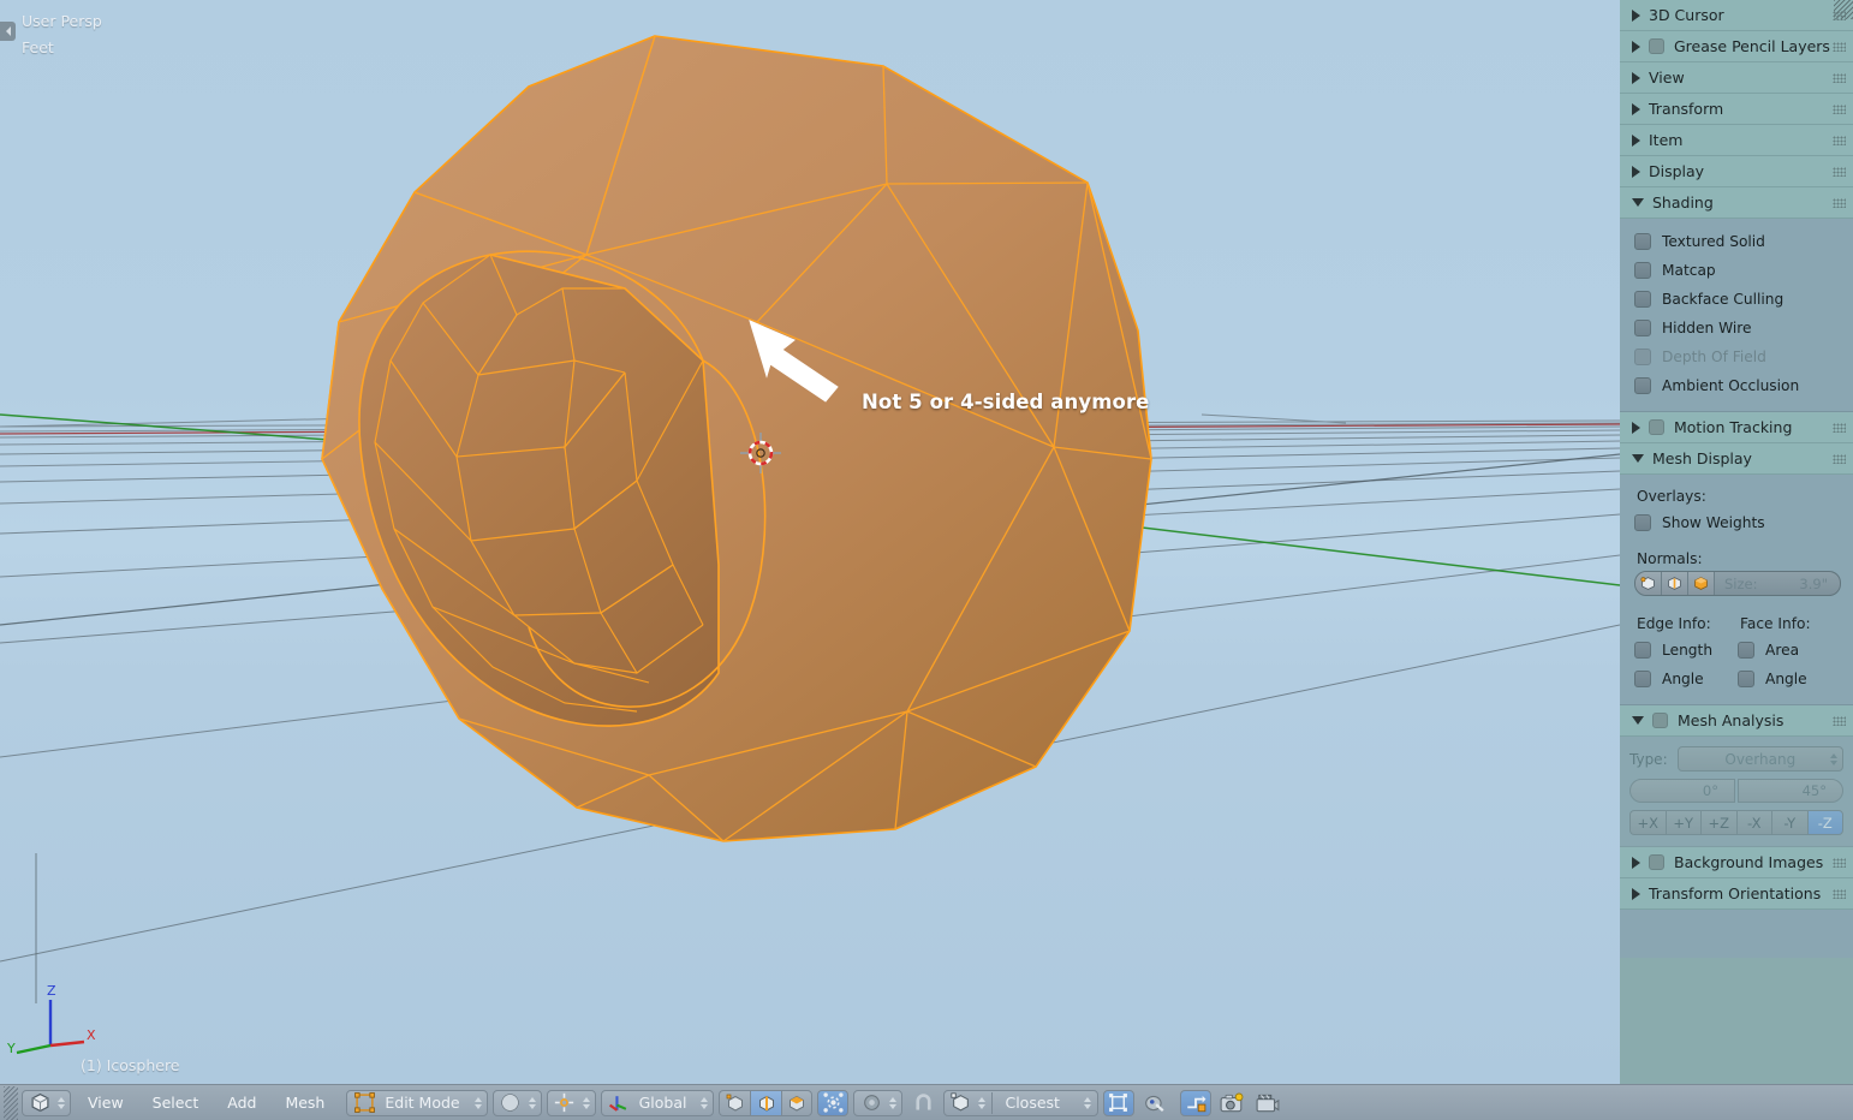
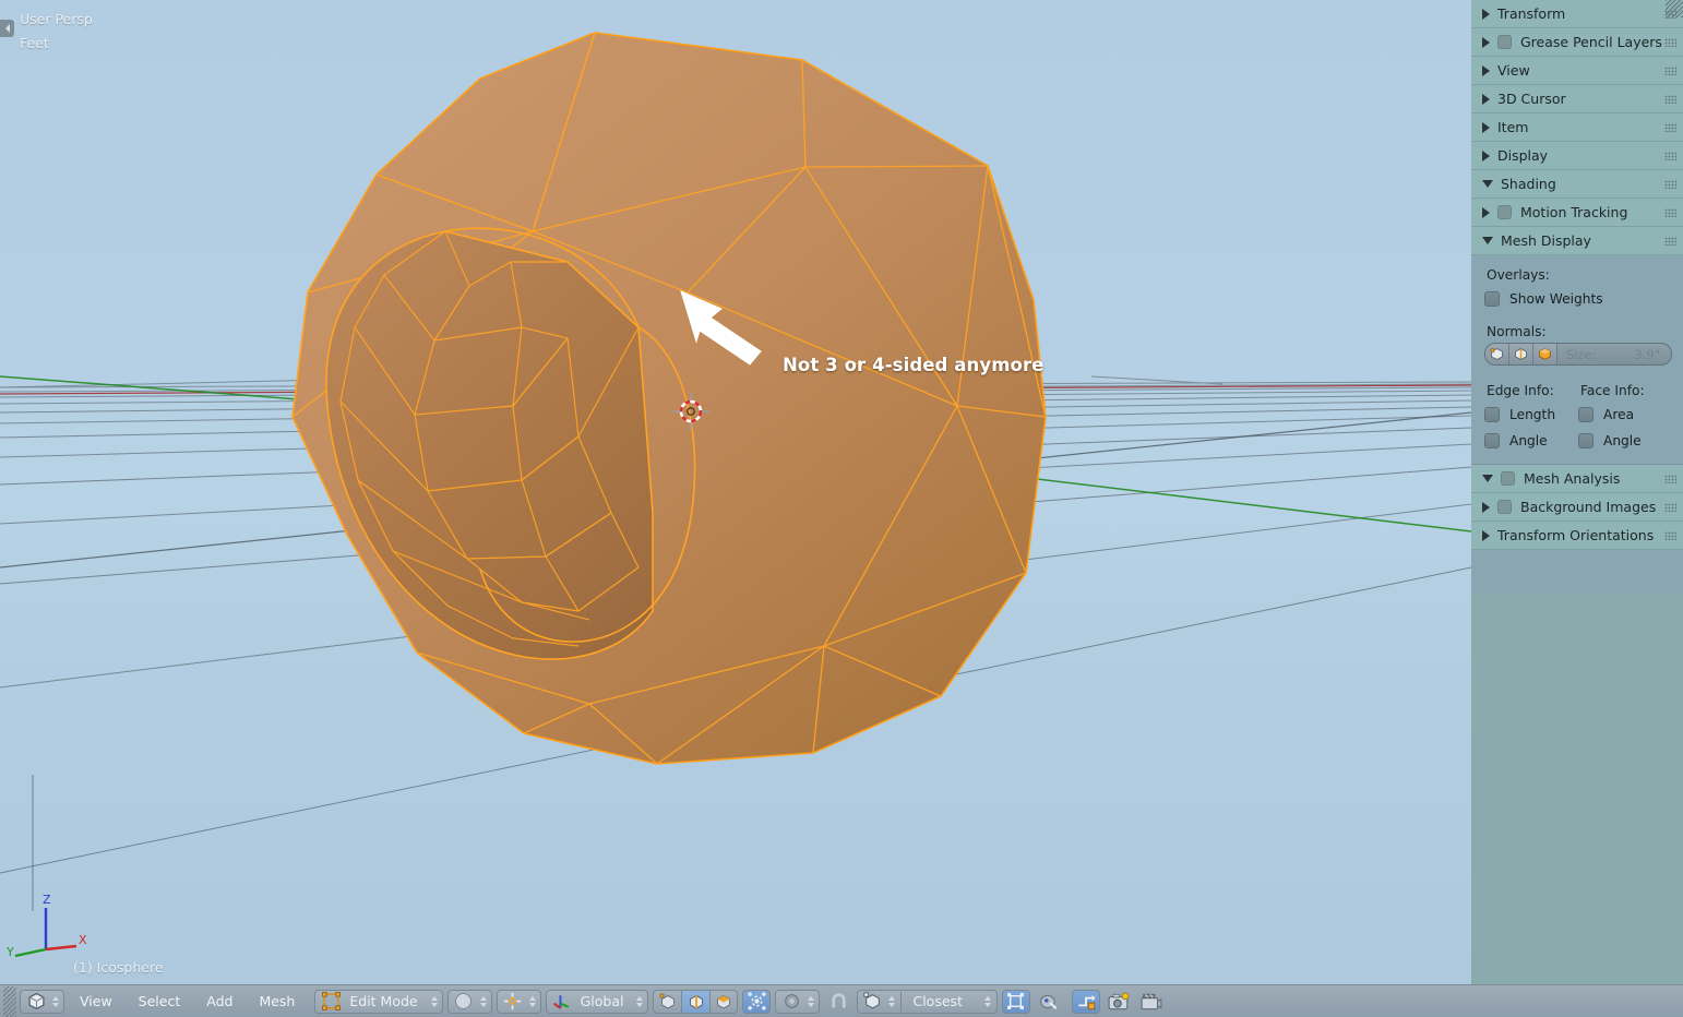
  Z
  Y
  X
  User Persp
  Feet
  (1) Icosphere
- Not 5 or 4-sided anymore
+ Not 3 or 4-sided anymore
- 3D Cursor
+ Transform
  Grease Pencil Layers
  View
- Transform
+ 3D Cursor
  Item
  Display
  Shading
- Textured Solid
- Matcap
- Backface Culling
- Hidden Wire
- Depth Of Field
- Ambient Occlusion
  Motion Tracking
  Mesh Display
  Overlays:
  Show Weights
  Normals:
  Size:
  3.9"
  Edge Info:
  Length
  Angle
  Face Info:
  Area
  Angle
  Mesh Analysis
- Type:
- Overhang
- 0°
- 45°
- +X
- +Y
- +Z
- -X
- -Y
- -Z
  Background Images
  Transform Orientations
  View
  Select
  Add
  Mesh
  Edit Mode
  Global
  Closest
